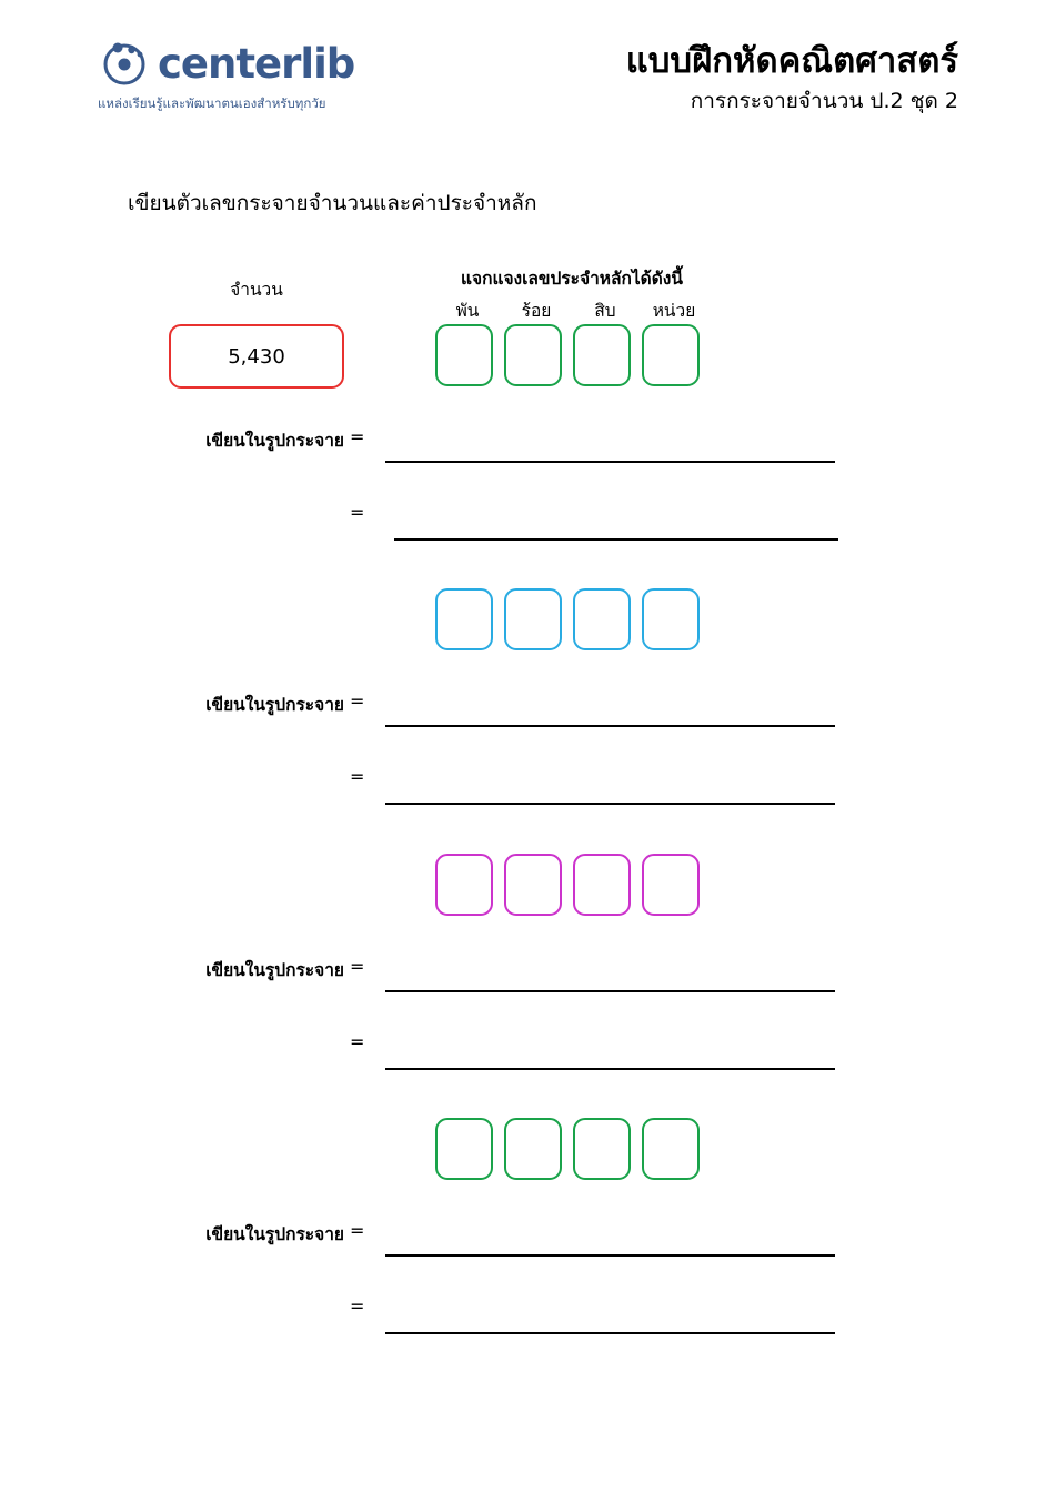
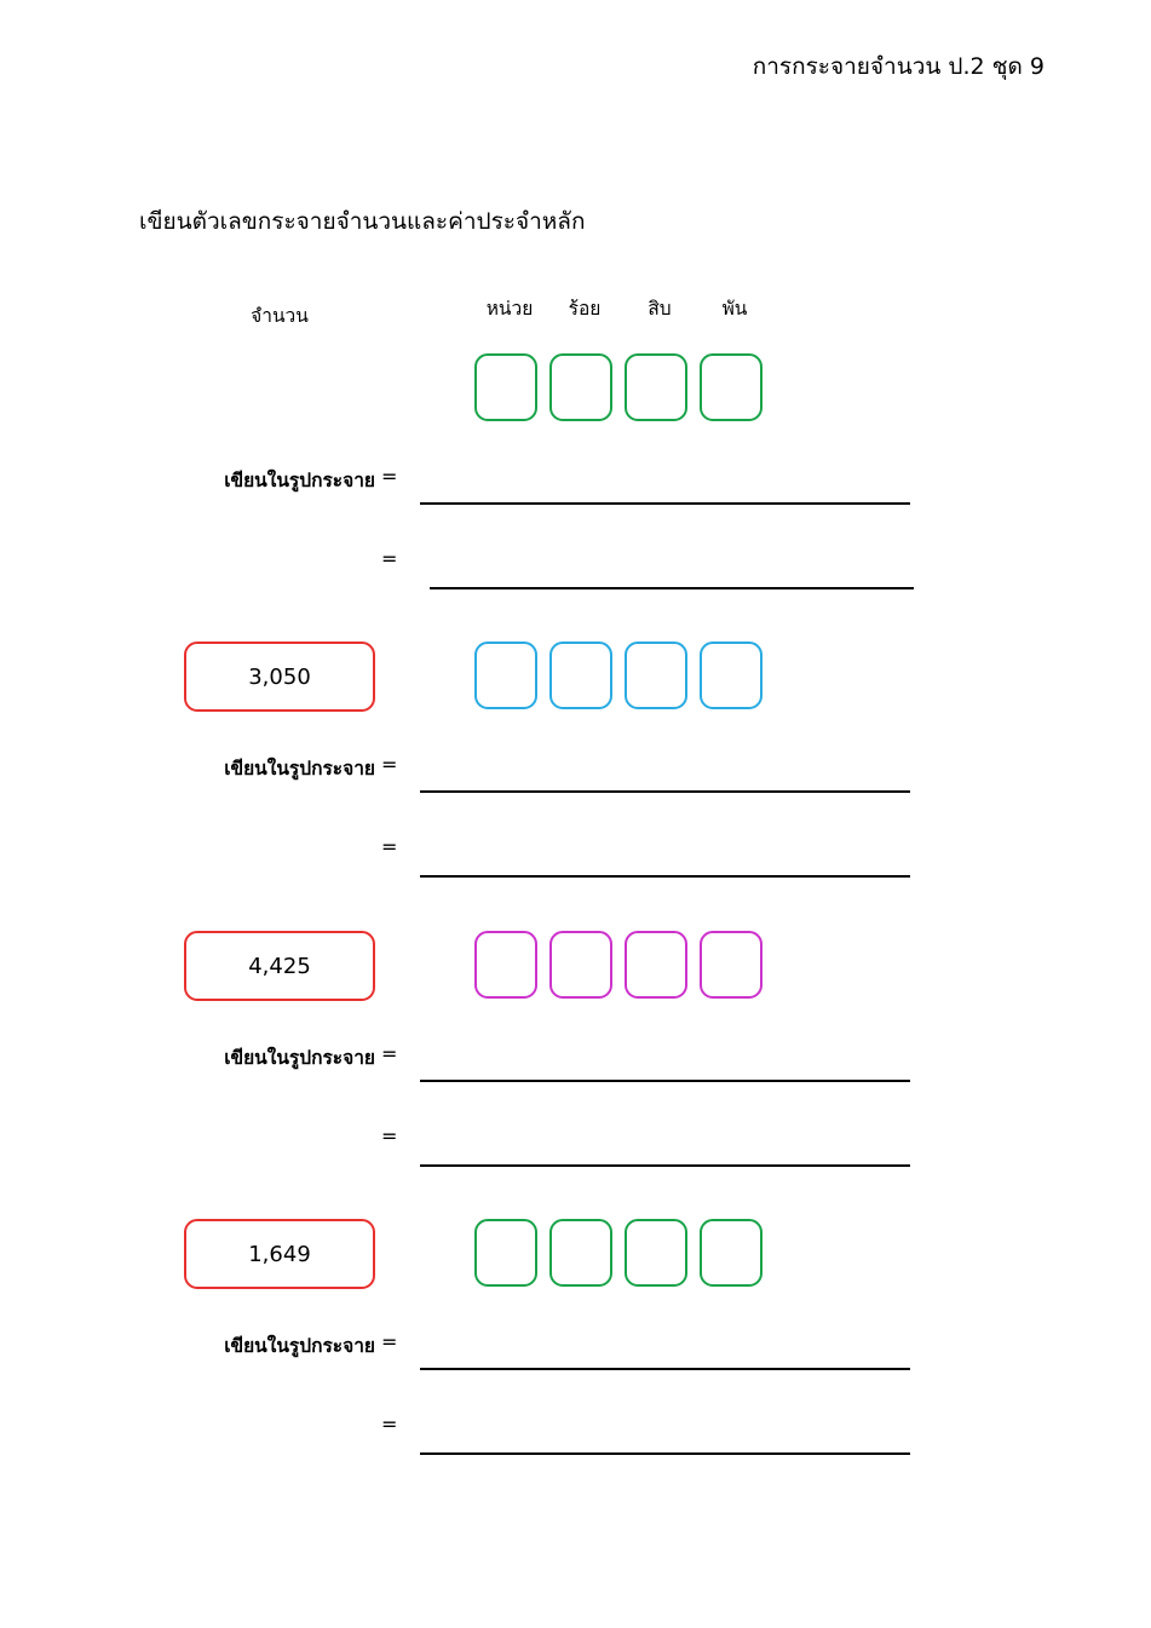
- centerlib
- แหล่งเรียนรู้และพัฒนาตนเองสำหรับทุกวัย
- แบบฝึกหัดคณิตศาสตร์
- การกระจายจำนวน ป.2 ชุด 2
+ การกระจายจำนวน ป.2 ชุด 9
  เขียนตัวเลขกระจายจำนวนและค่าประจำหลัก
  จำนวน
- แจกแจงเลขประจำหลักได้ดังนี้
- พัน
+ หน่วย
  ร้อย
  สิบ
- หน่วย
+ พัน
- 5,430
  เขียนในรูปกระจาย
  =
  =
+ 3,050
  เขียนในรูปกระจาย
  =
  =
+ 4,425
  เขียนในรูปกระจาย
  =
  =
+ 1,649
  เขียนในรูปกระจาย
  =
  =
